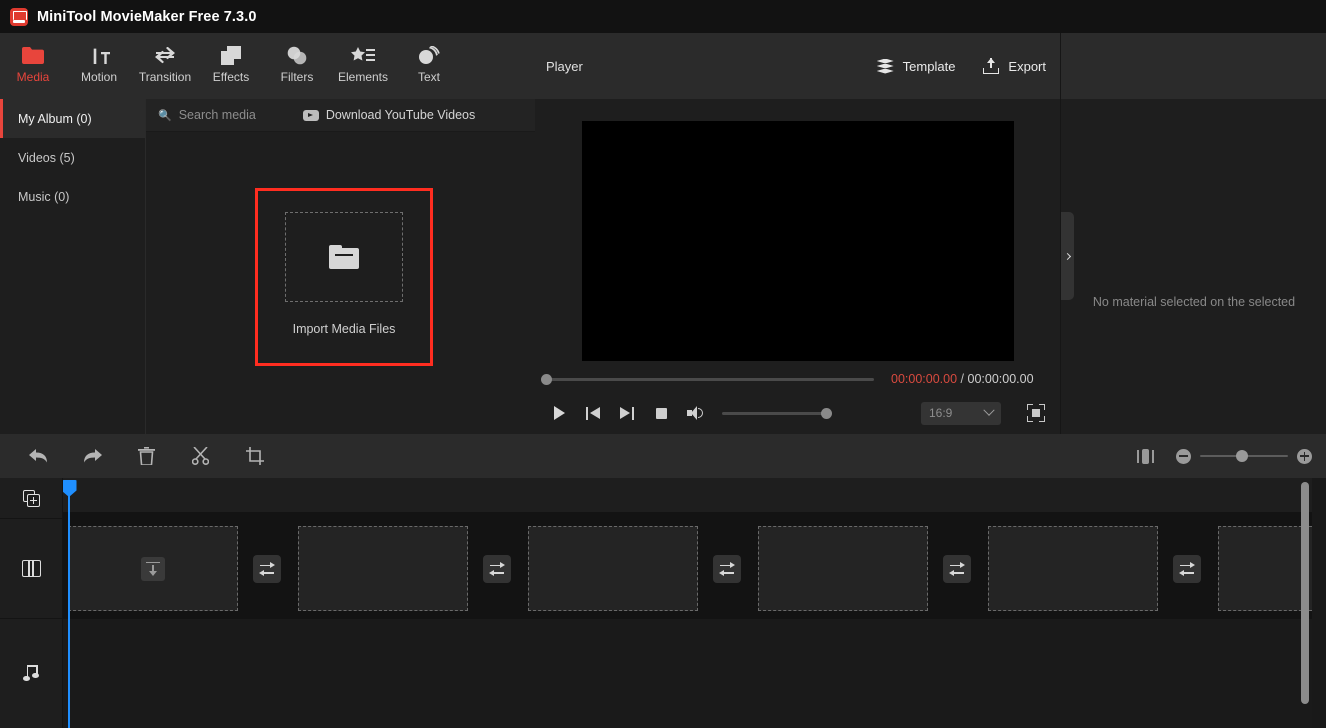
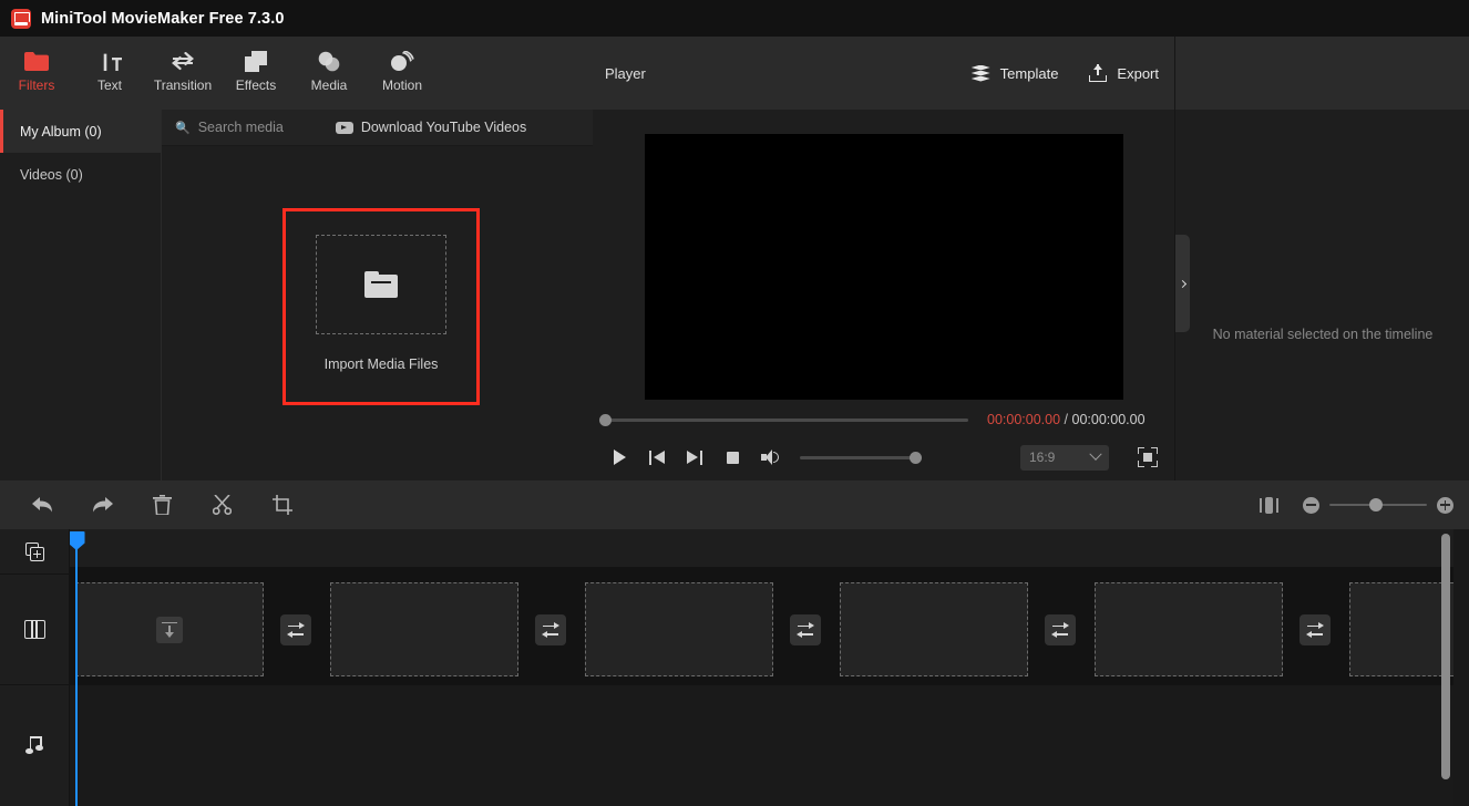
  MiniTool MovieMaker Free 7.3.0
- Media
+ Filters
- Motion
+ Text
  Transition
  Effects
- Filters
+ Media
- Elements
- Text
+ Motion
  My Album (0)
- Videos (5)
+ Videos (0)
- Music (0)
  🔍
  Search media
  Download YouTube Videos
  Import Media Files
  Player
  Template
  Export
  00:00:00.00 / 00:00:00.00
  16:9
- No material selected on the selected
+ No material selected on the timeline
